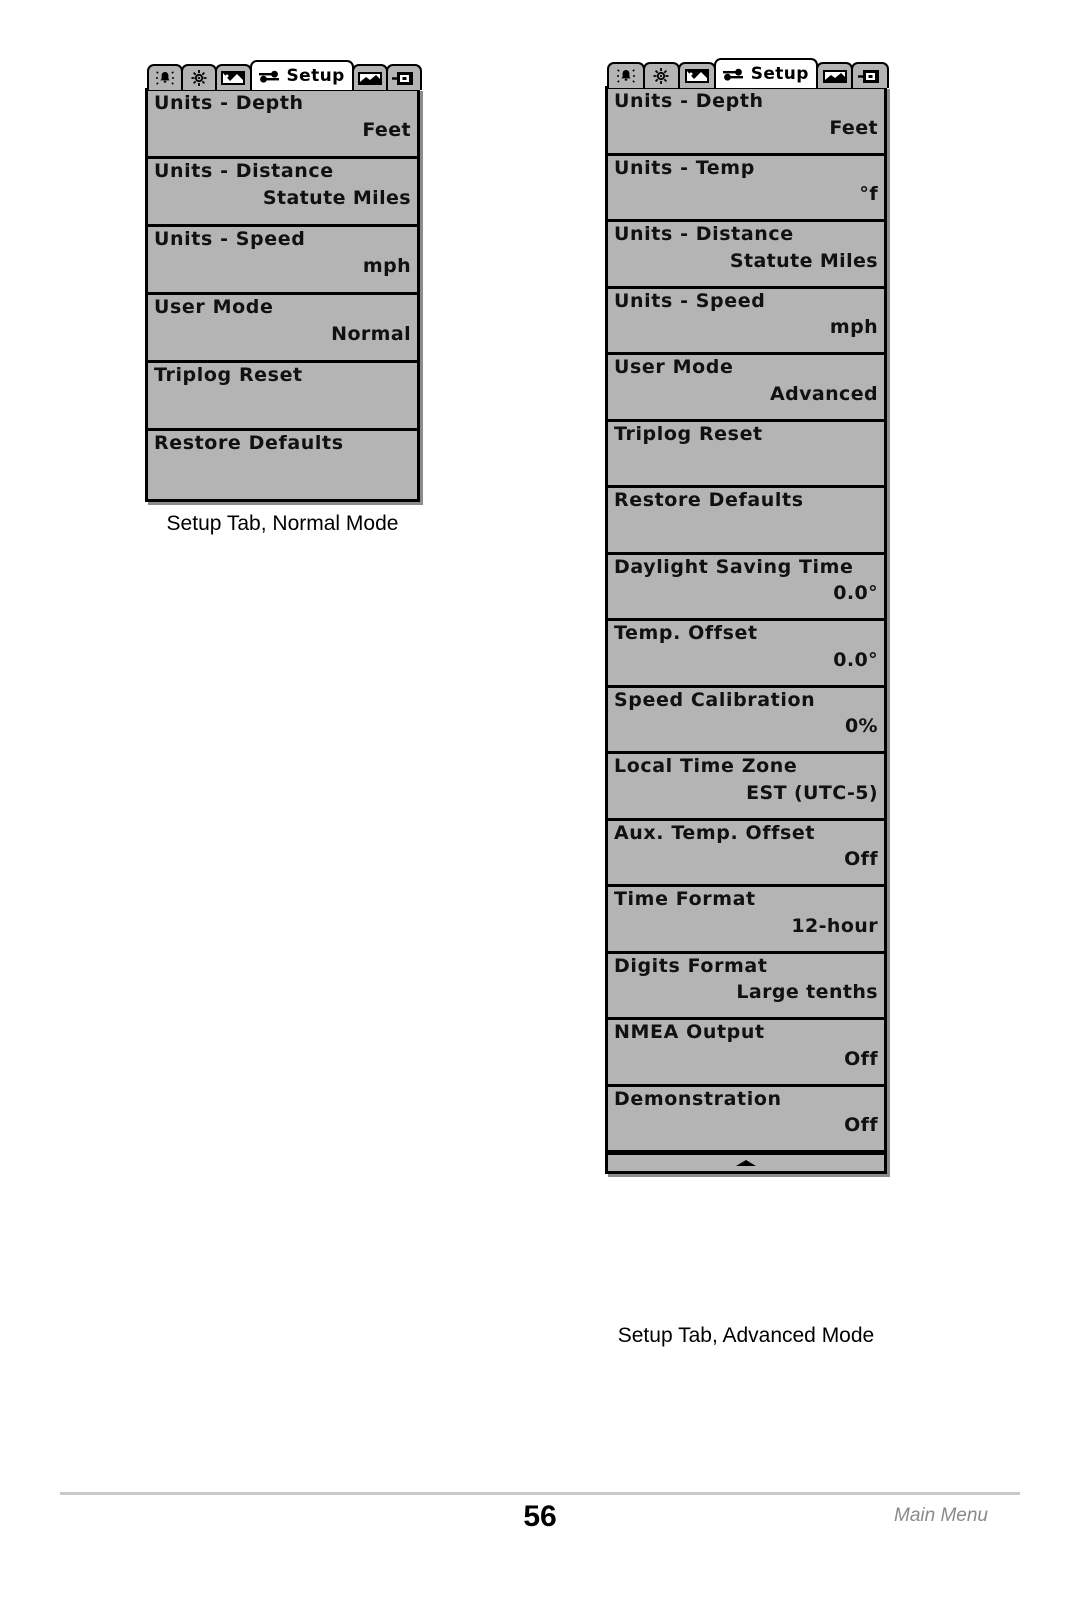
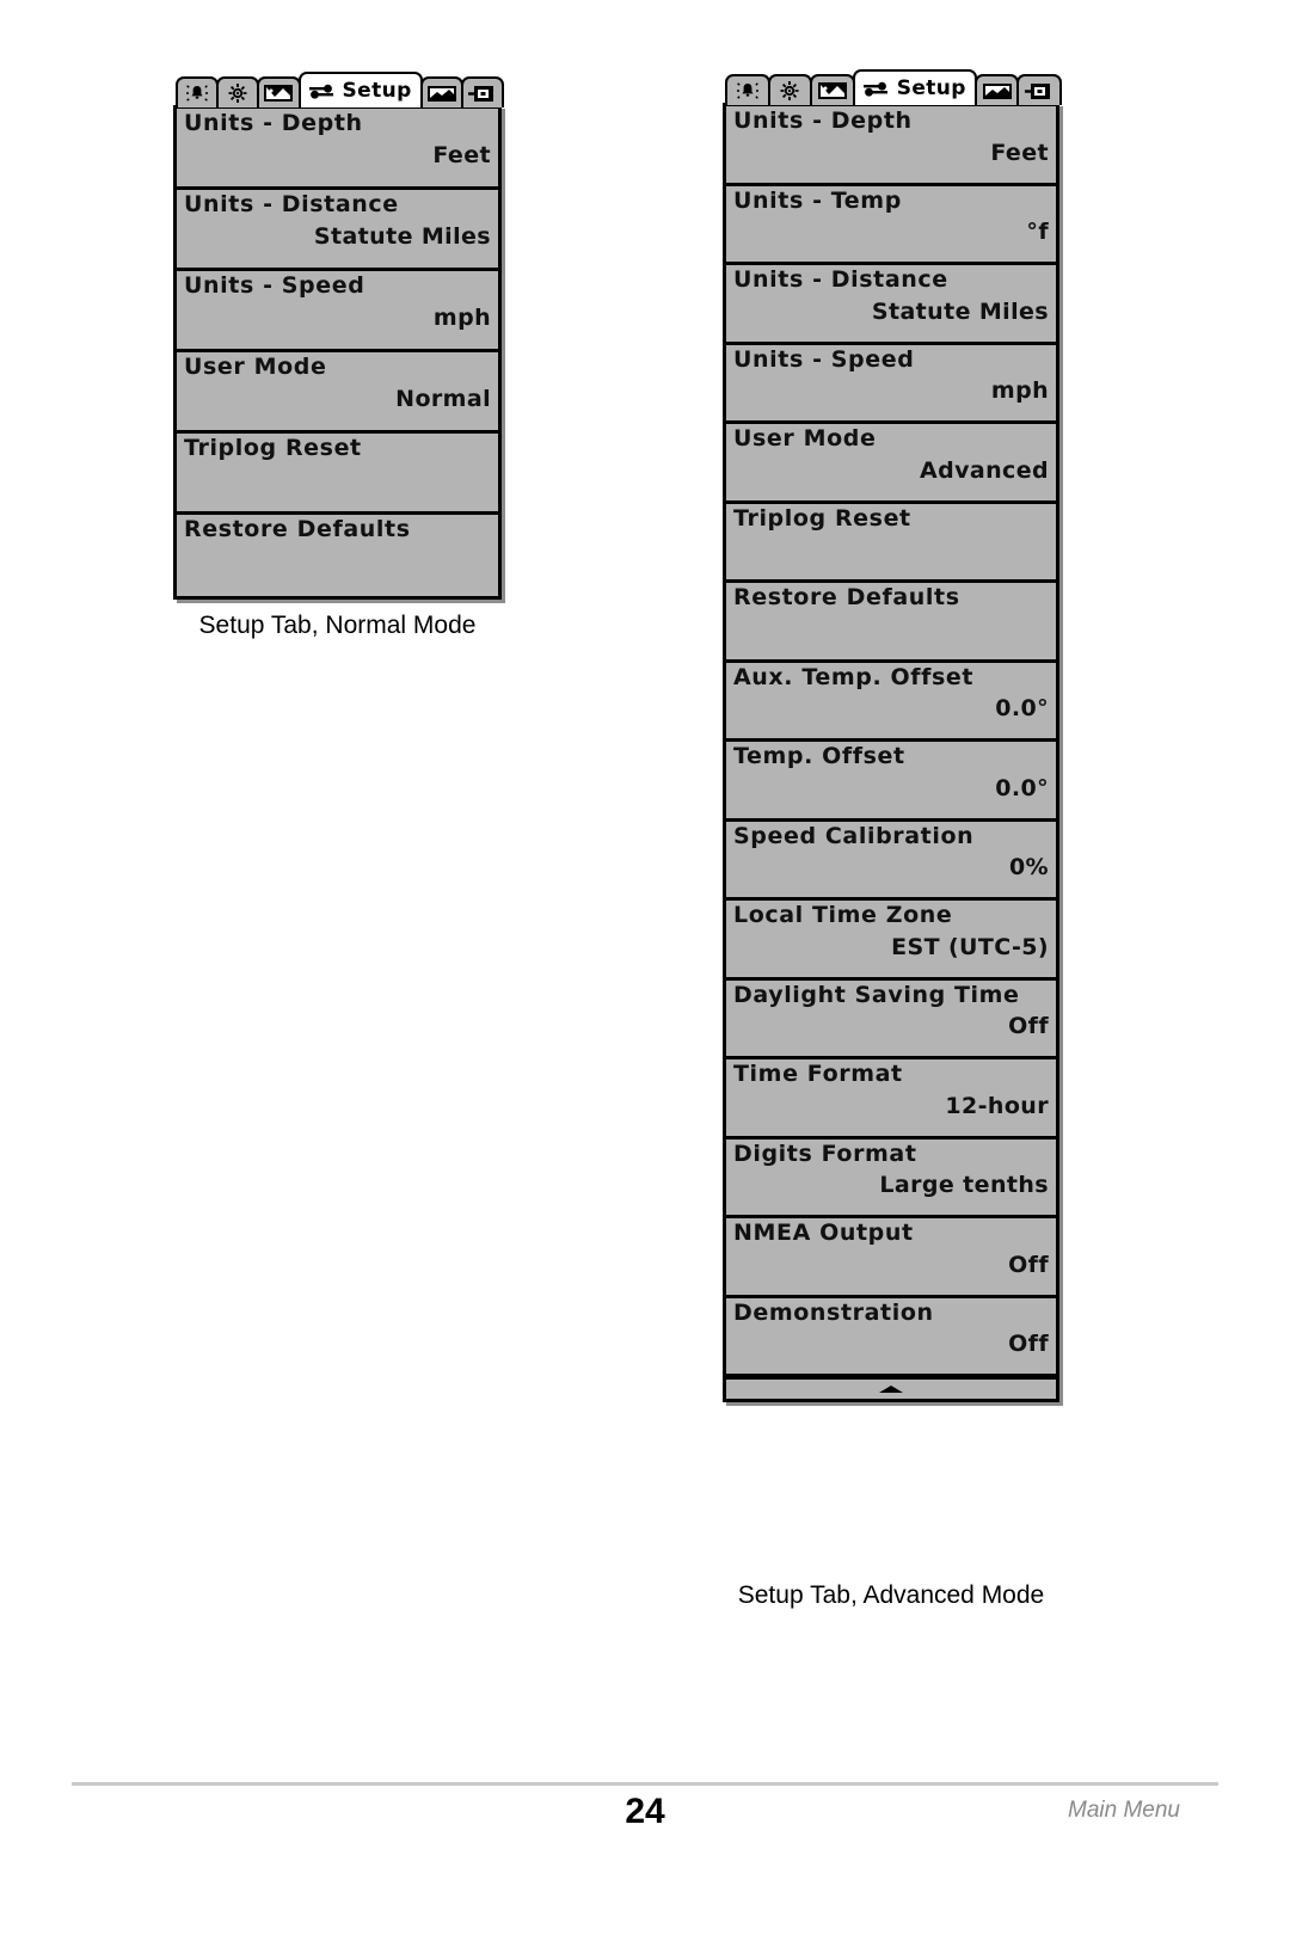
  Setup
  Units - Depth
  Feet
  Units - Distance
  Statute Miles
  Units - Speed
  mph
  User Mode
  Normal
  Triplog Reset
  Restore Defaults
  Setup Tab, Normal Mode
  Setup
  Units - Depth
  Feet
  Units - Temp
  °f
  Units - Distance
  Statute Miles
  Units - Speed
  mph
  User Mode
  Advanced
  Triplog Reset
  Restore Defaults
- Daylight Saving Time
+ Aux. Temp. Offset
  0.0°
  Temp. Offset
  0.0°
  Speed Calibration
  0%
  Local Time Zone
  EST (UTC-5)
- Aux. Temp. Offset
+ Daylight Saving Time
  Off
  Time Format
  12-hour
  Digits Format
  Large tenths
  NMEA Output
  Off
  Demonstration
  Off
  Setup Tab, Advanced Mode
- 56
+ 24
  Main Menu
